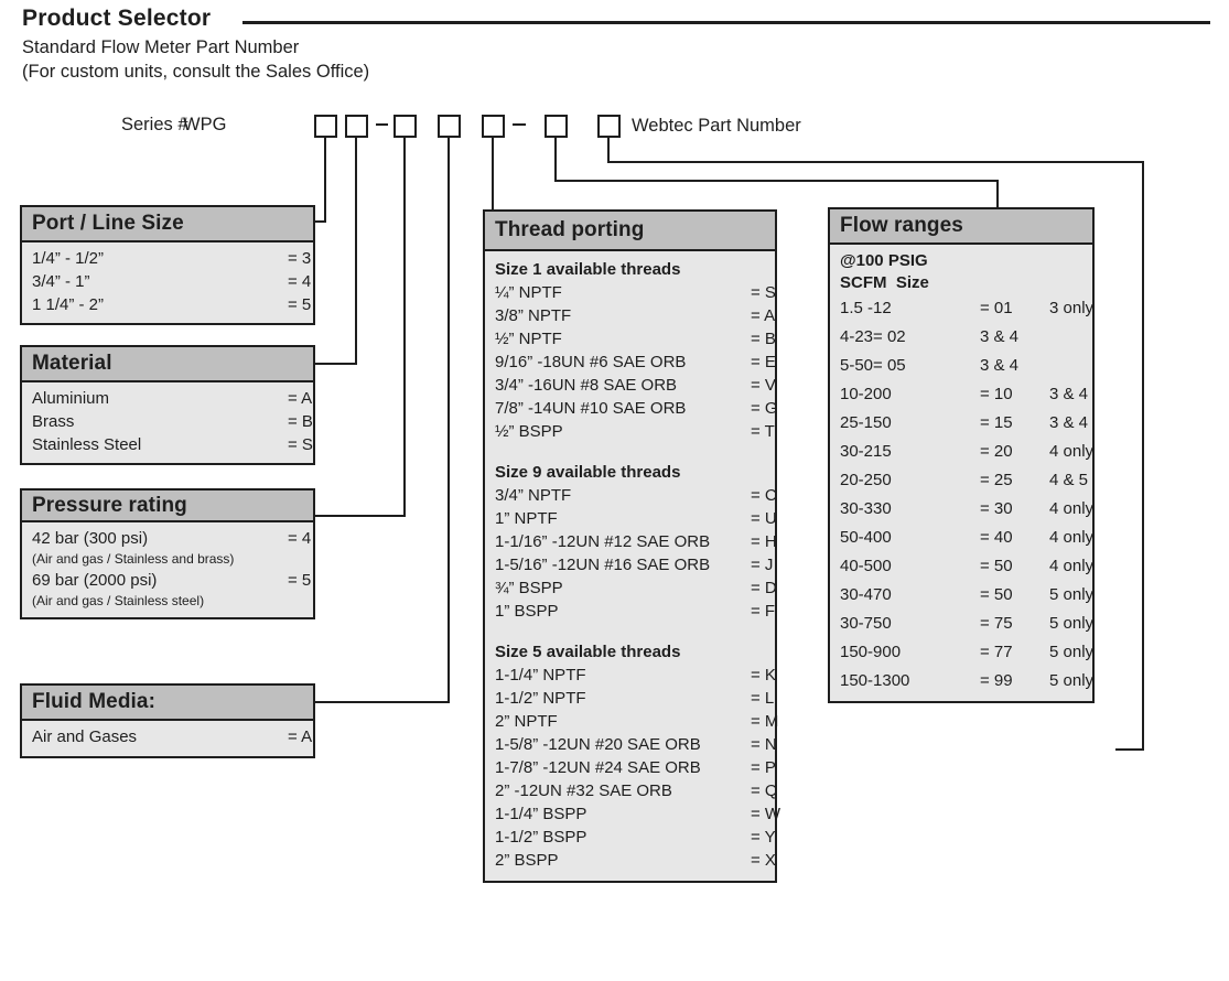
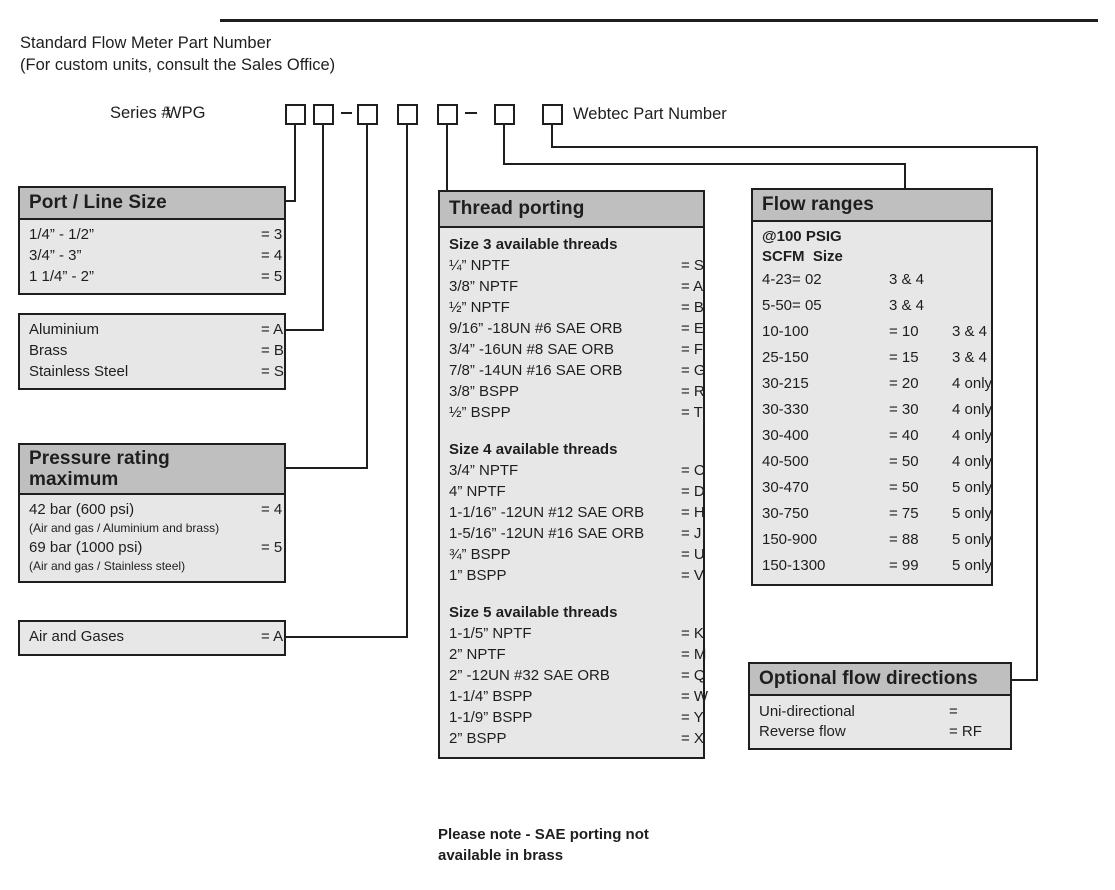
- Product Selector
  Standard Flow Meter Part Number
  (For custom units, consult the Sales Office)
  Series #
  WPG
  Webtec Part Number
  Port / Line Size
  1/4” - 1/2”
  = 3
- 3/4” - 1”
+ 3/4” - 3”
  = 4
  1 1/4” - 2”
  = 5
- Material
  Aluminium
  = A
  Brass
  = B
  Stainless Steel
  = S
  Pressure rating
+ maximum
- 42 bar (300 psi)
+ 42 bar (600 psi)
  = 4
- (Air and gas / Stainless and brass)
+ (Air and gas / Aluminium and brass)
- 69 bar (2000 psi)
+ 69 bar (1000 psi)
  = 5
  (Air and gas / Stainless steel)
- Fluid Media:
  Air and Gases
  = A
  Thread porting
- Size 1 available threads
+ Size 3 available threads
  ¼” NPTF
  = S
  3/8” NPTF
  = A
  ½” NPTF
  = B
  9/16” -18UN #6 SAE ORB
  = E
  3/4” -16UN #8 SAE ORB
- = V
+ = F
- 7/8” -14UN #10 SAE ORB
+ 7/8” -14UN #16 SAE ORB
  = G
+ 3/8” BSPP
+ = R
  ½” BSPP
  = T
- Size 9 available threads
+ Size 4 available threads
  3/4” NPTF
  = C
- 1” NPTF
+ 4” NPTF
- = U
+ = D
  1-1/16” -12UN #12 SAE ORB
  = H
  1-5/16” -12UN #16 SAE ORB
  = J
  ¾” BSPP
- = D
+ = U
  1” BSPP
- = F
+ = V
  Size 5 available threads
- 1-1/4” NPTF
+ 1-1/5” NPTF
  = K
- 1-1/2” NPTF
- = L
  2” NPTF
  = M
- 1-5/8” -12UN #20 SAE ORB
- = N
- 1-7/8” -12UN #24 SAE ORB
- = P
  2” -12UN #32 SAE ORB
  = Q
  1-1/4” BSPP
  = W
- 1-1/2” BSPP
+ 1-1/9” BSPP
  = Y
  2” BSPP
  = X
  Flow ranges
  @100 PSIG
  SCFM Size
- 1.5 -12
- = 01
- 3 only
  4-23= 02
  3 & 4
  5-50= 05
  3 & 4
- 10-200
+ 10-100
  = 10
  3 & 4
  25-150
  = 15
  3 & 4
  30-215
  = 20
  4 only
- 20-250
- = 25
- 4 & 5
  30-330
  = 30
  4 only
- 50-400
+ 30-400
  = 40
  4 only
  40-500
  = 50
  4 only
  30-470
  = 50
  5 only
  30-750
  = 75
  5 only
  150-900
- = 77
+ = 88
  5 only
  150-1300
  = 99
  5 only
+ Optional flow directions
+ Uni-directional
+ =
+ Reverse flow
+ = RF
+ Please note - SAE porting not
+ available in brass
